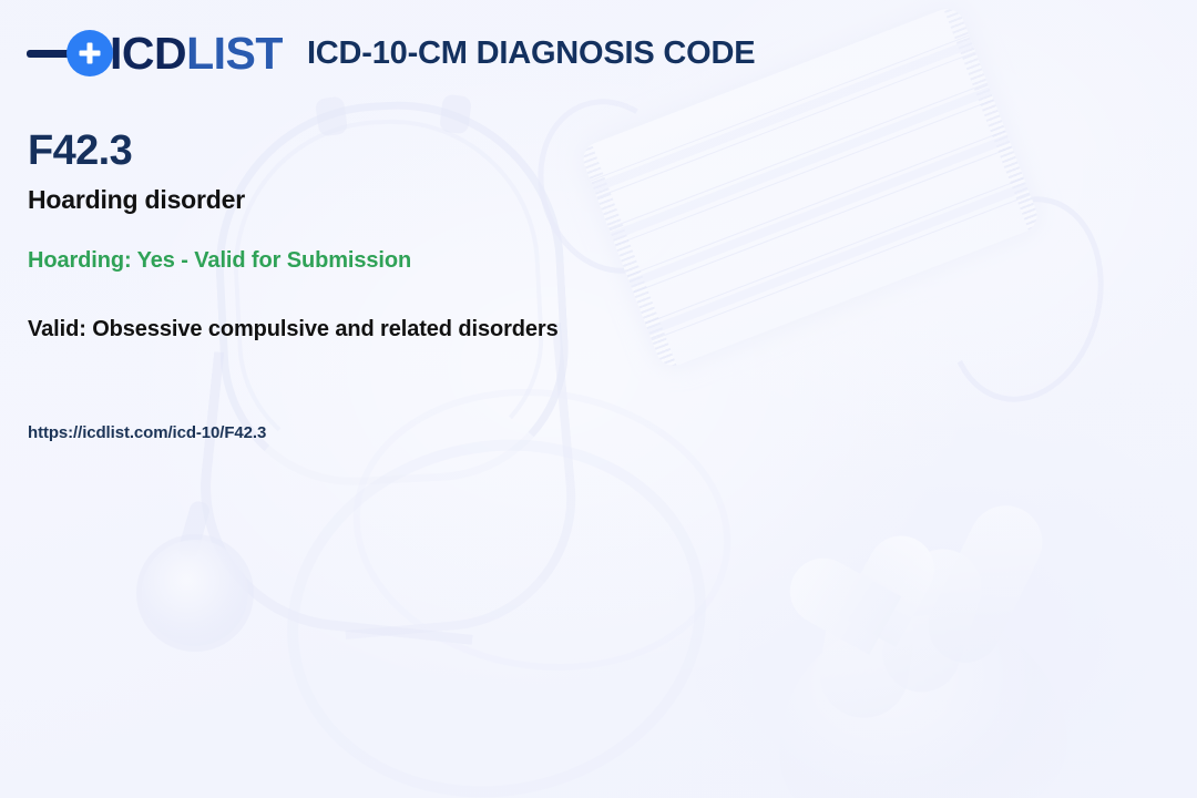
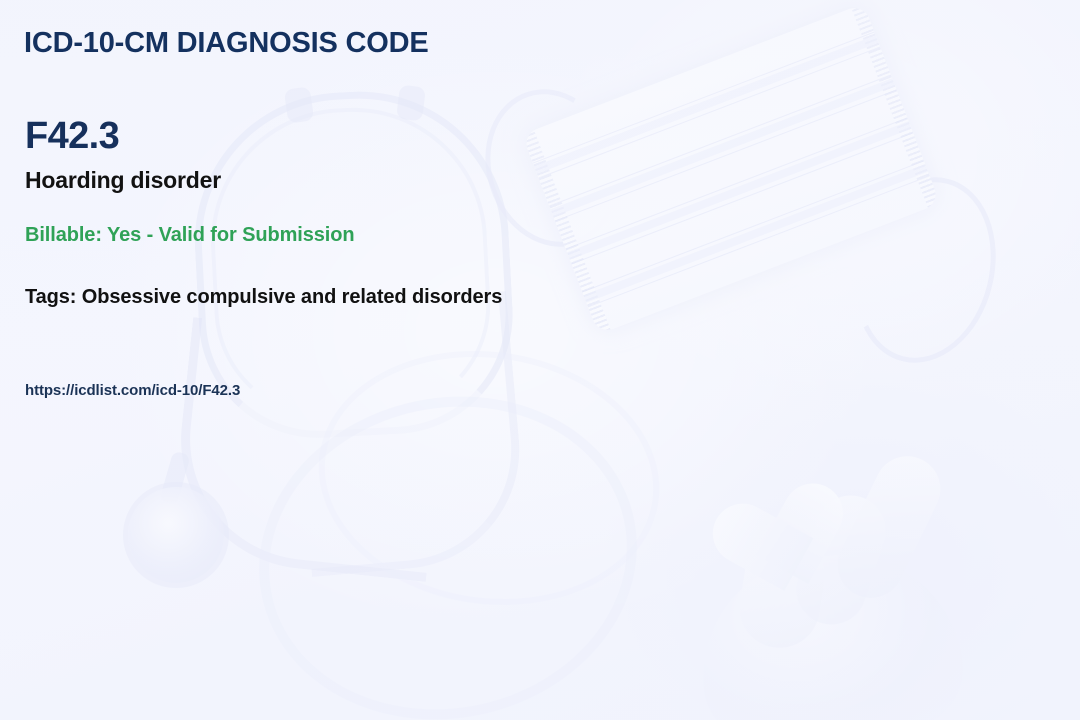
- ICDLIST
  ICD-10-CM DIAGNOSIS CODE
  F42.3
  Hoarding disorder
- Hoarding: Yes - Valid for Submission
+ Billable: Yes - Valid for Submission
- Valid: Obsessive compulsive and related disorders
+ Tags: Obsessive compulsive and related disorders
  https://icdlist.com/icd-10/F42.3
